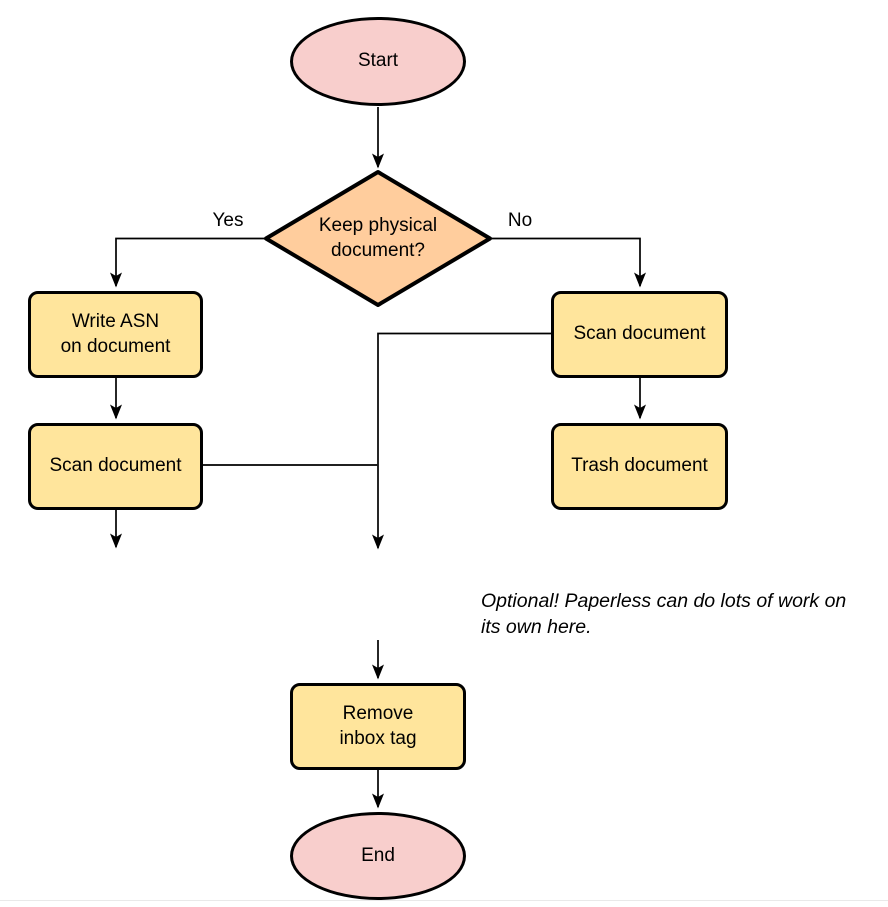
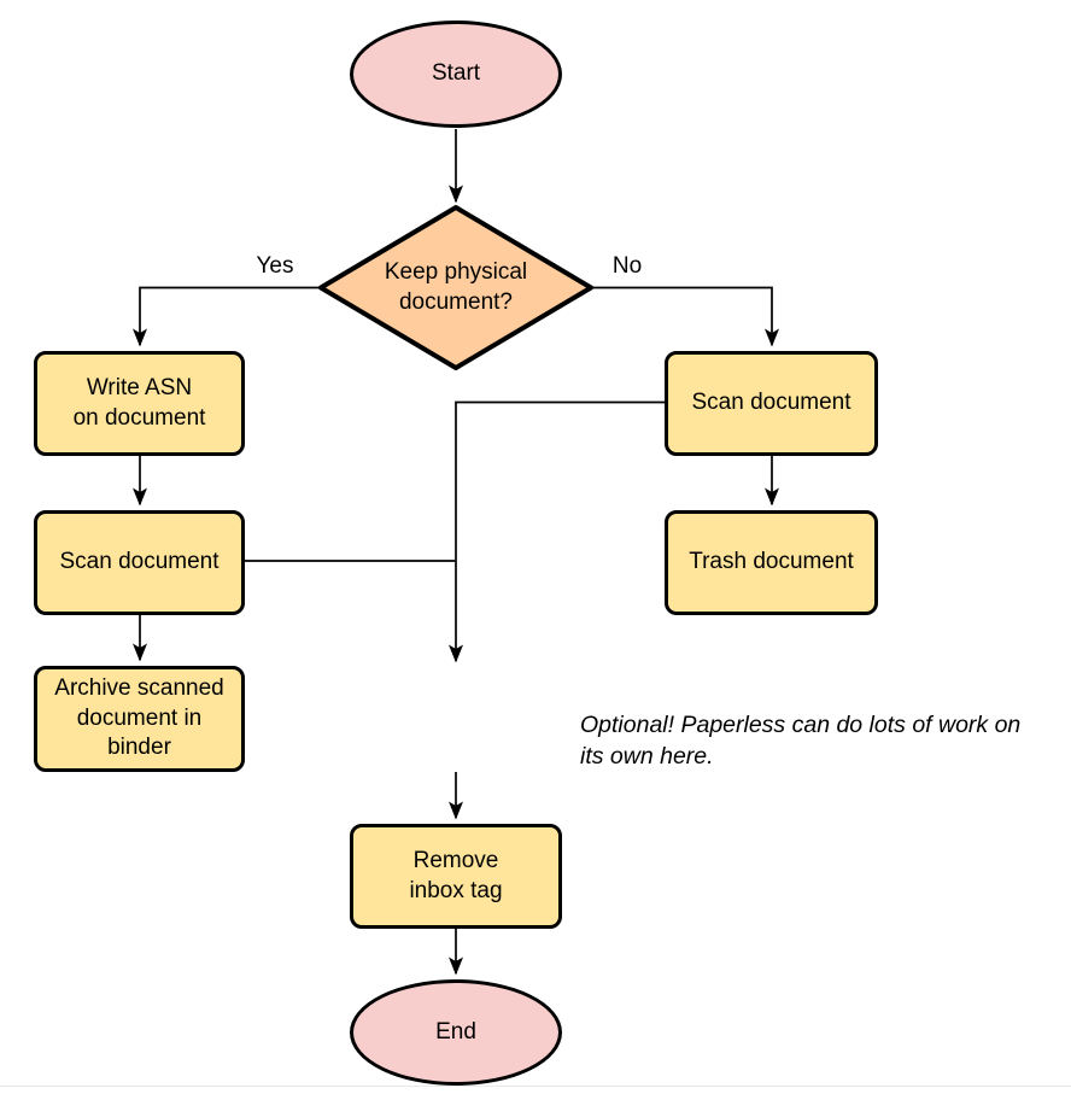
  Start
  Keep physical
  document?
  Yes
  No
  Write ASN
  on document
  Scan document
+ Archive scanned
+ document in
+ binder
  Scan document
  Trash document
  Optional! Paperless can do lots of work on
  its own here.
  Remove
  inbox tag
  End
